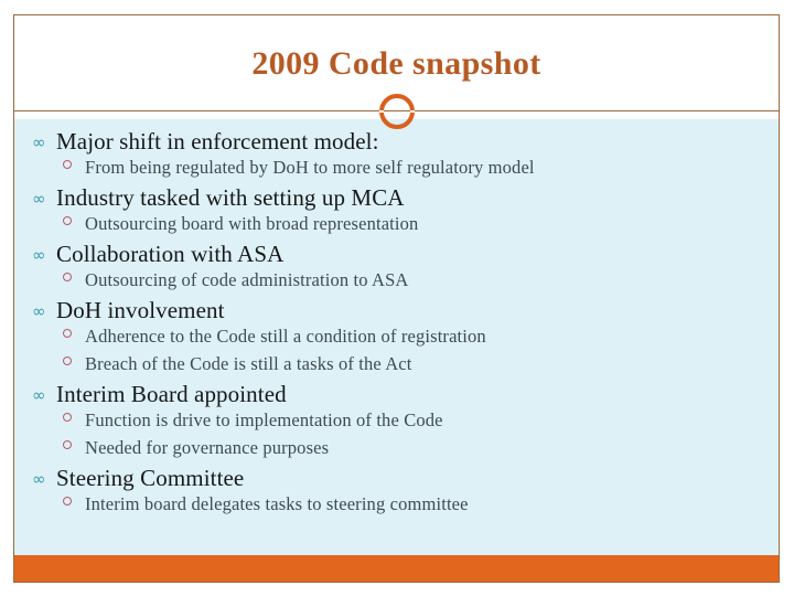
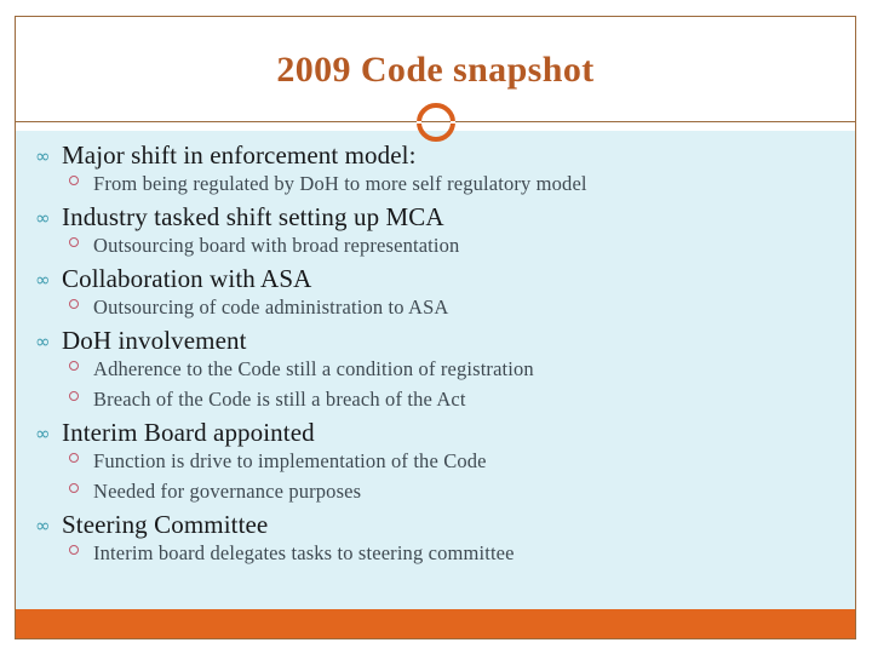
  2009 Code snapshot
  ∞
  Major shift in enforcement model:
  From being regulated by DoH to more self regulatory model
  ∞
- Industry tasked with setting up MCA
+ Industry tasked shift setting up MCA
  Outsourcing board with broad representation
  ∞
  Collaboration with ASA
  Outsourcing of code administration to ASA
  ∞
  DoH involvement
  Adherence to the Code still a condition of registration
- Breach of the Code is still a tasks of the Act
+ Breach of the Code is still a breach of the Act
  ∞
  Interim Board appointed
  Function is drive to implementation of the Code
  Needed for governance purposes
  ∞
  Steering Committee
  Interim board delegates tasks to steering committee
